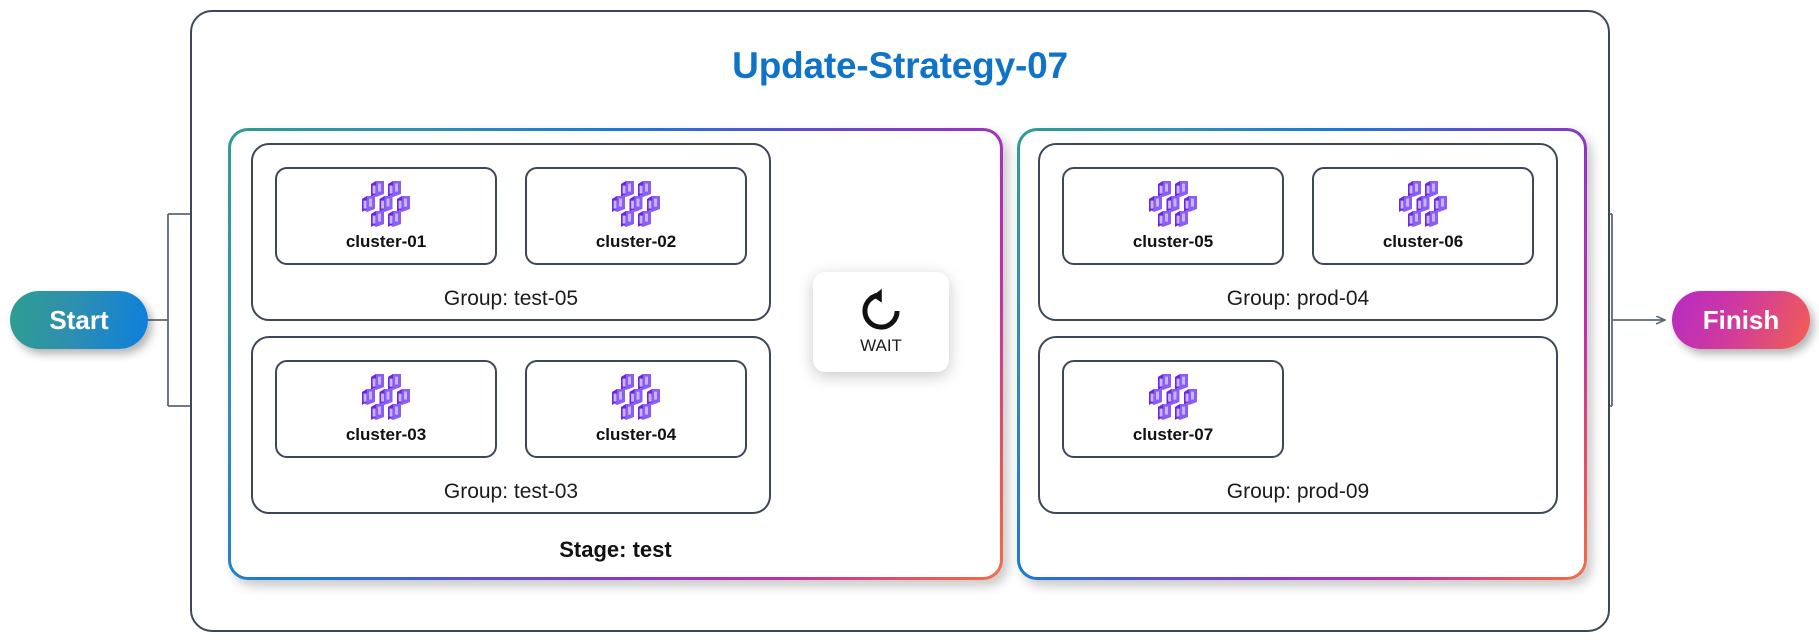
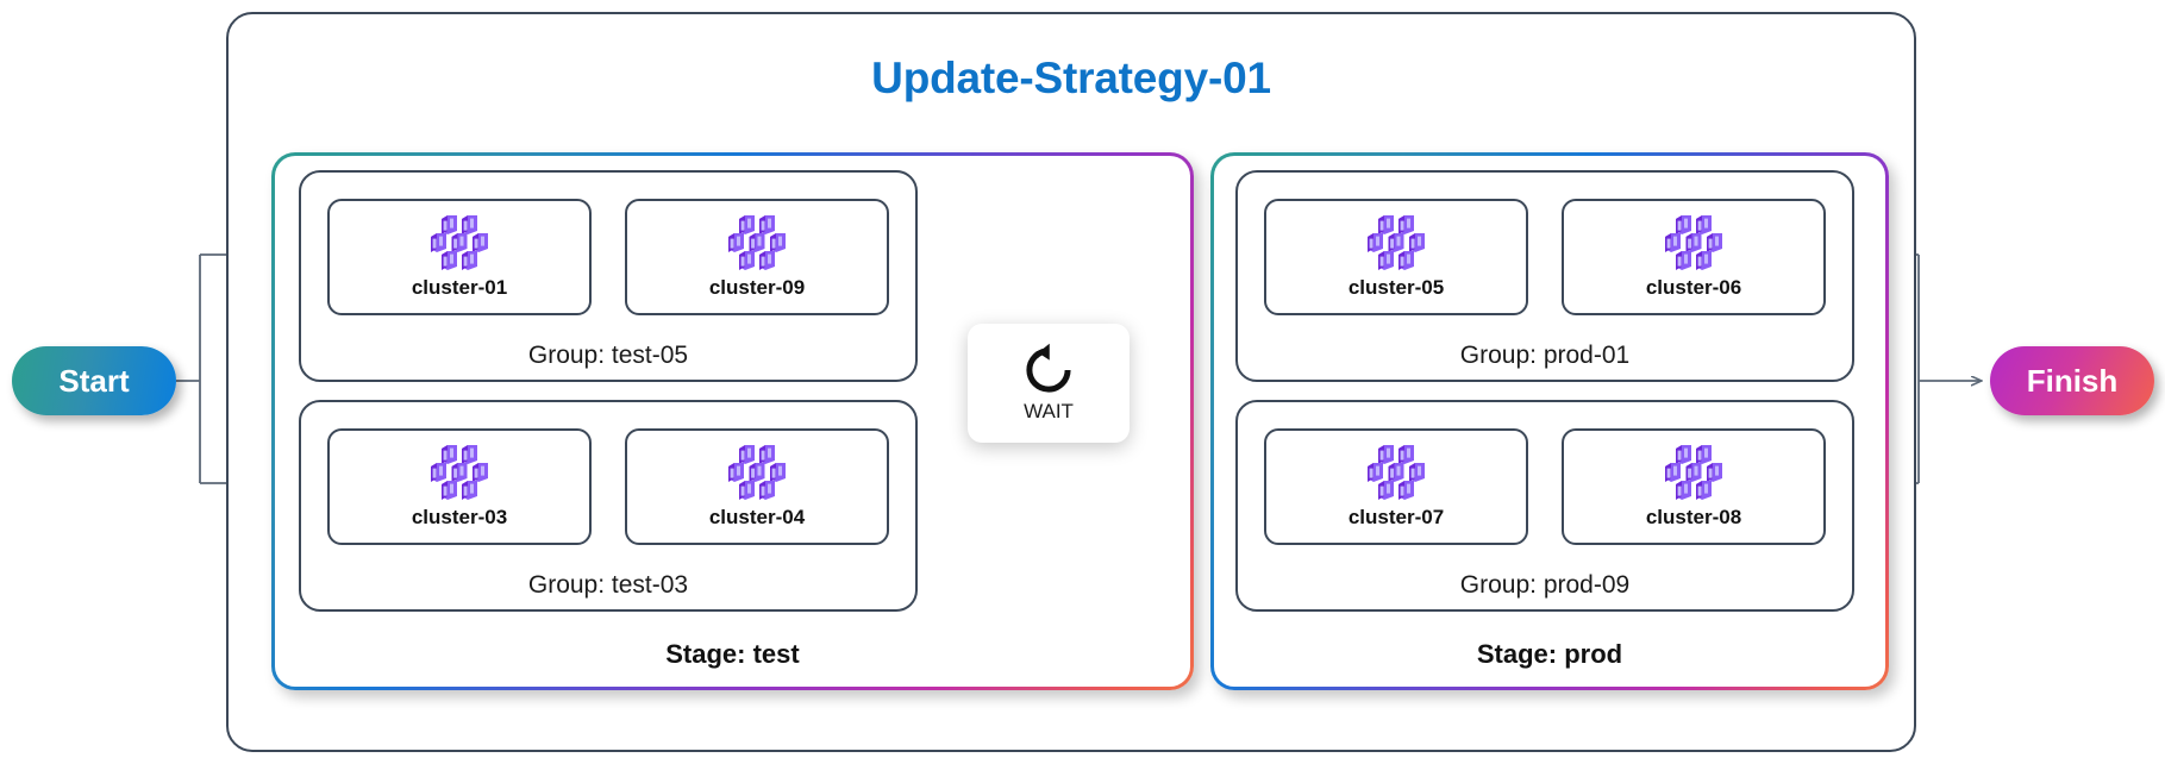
- Update-Strategy-07
+ Update-Strategy-01
  Start
  cluster-01
- cluster-02
+ cluster-09
  Group: test-05
  cluster-03
  cluster-04
  Group: test-03
  Stage: test
  WAIT
  cluster-05
  cluster-06
- Group: prod-04
+ Group: prod-01
  cluster-07
+ cluster-08
  Group: prod-09
+ Stage: prod
  Finish
